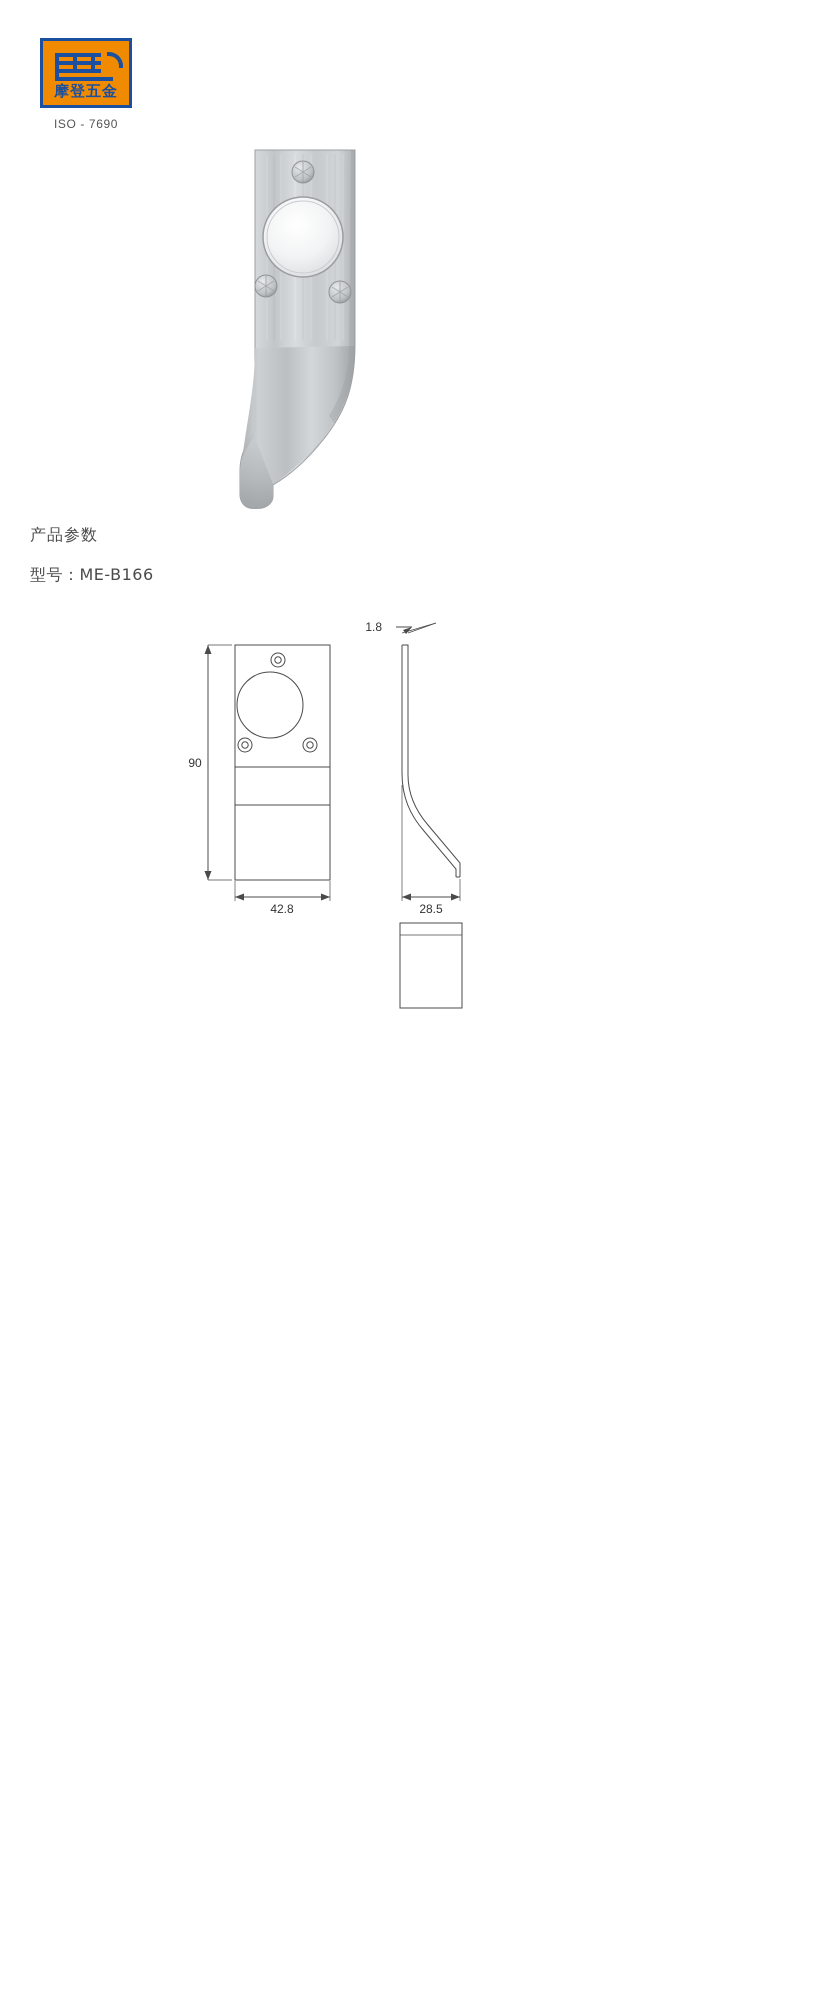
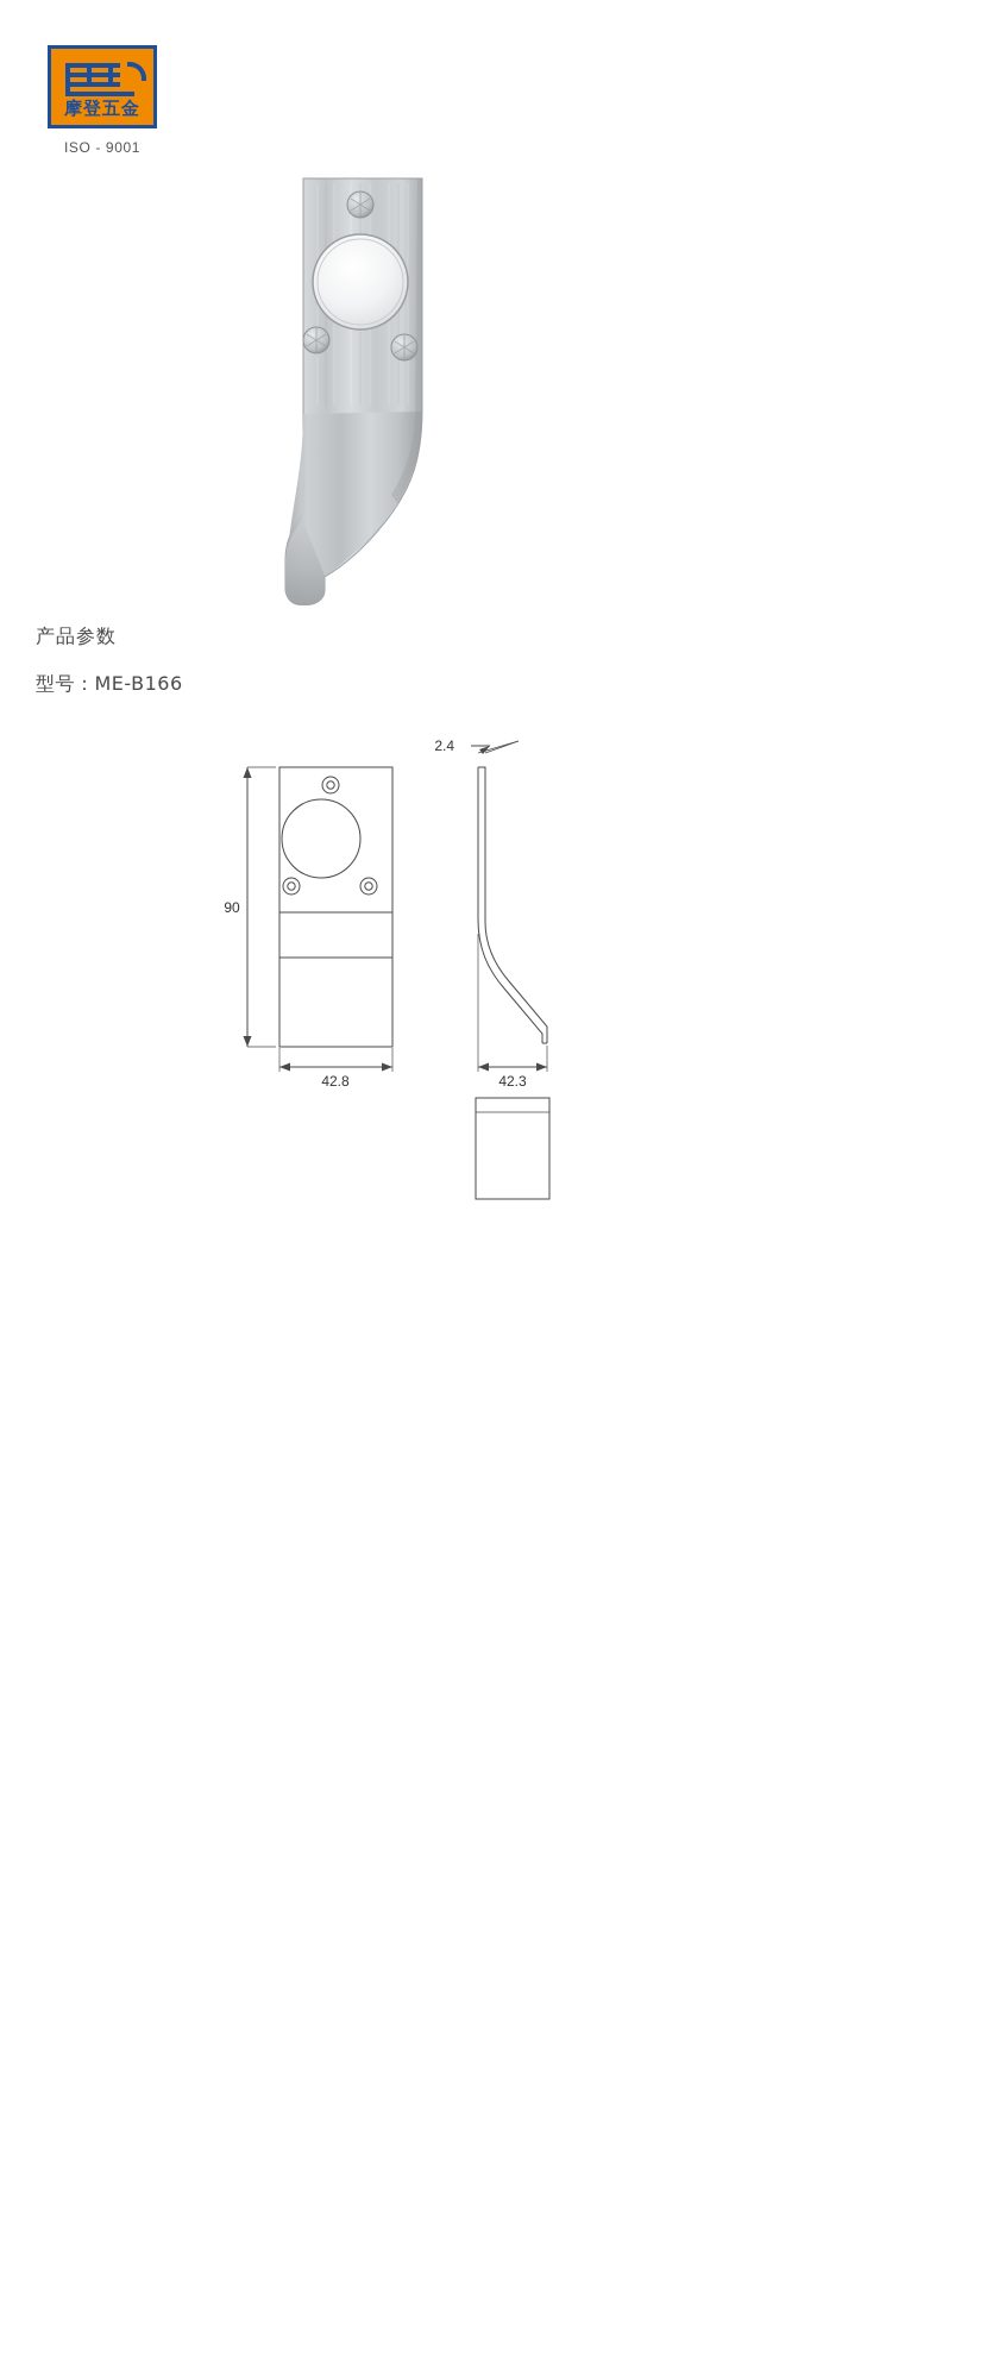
  摩登五金
- ISO - 7690
+ ISO - 9001
  产品参数
  型号：ME-B166
  90
  42.8
- 1.8
+ 2.4
- 28.5
+ 42.3
